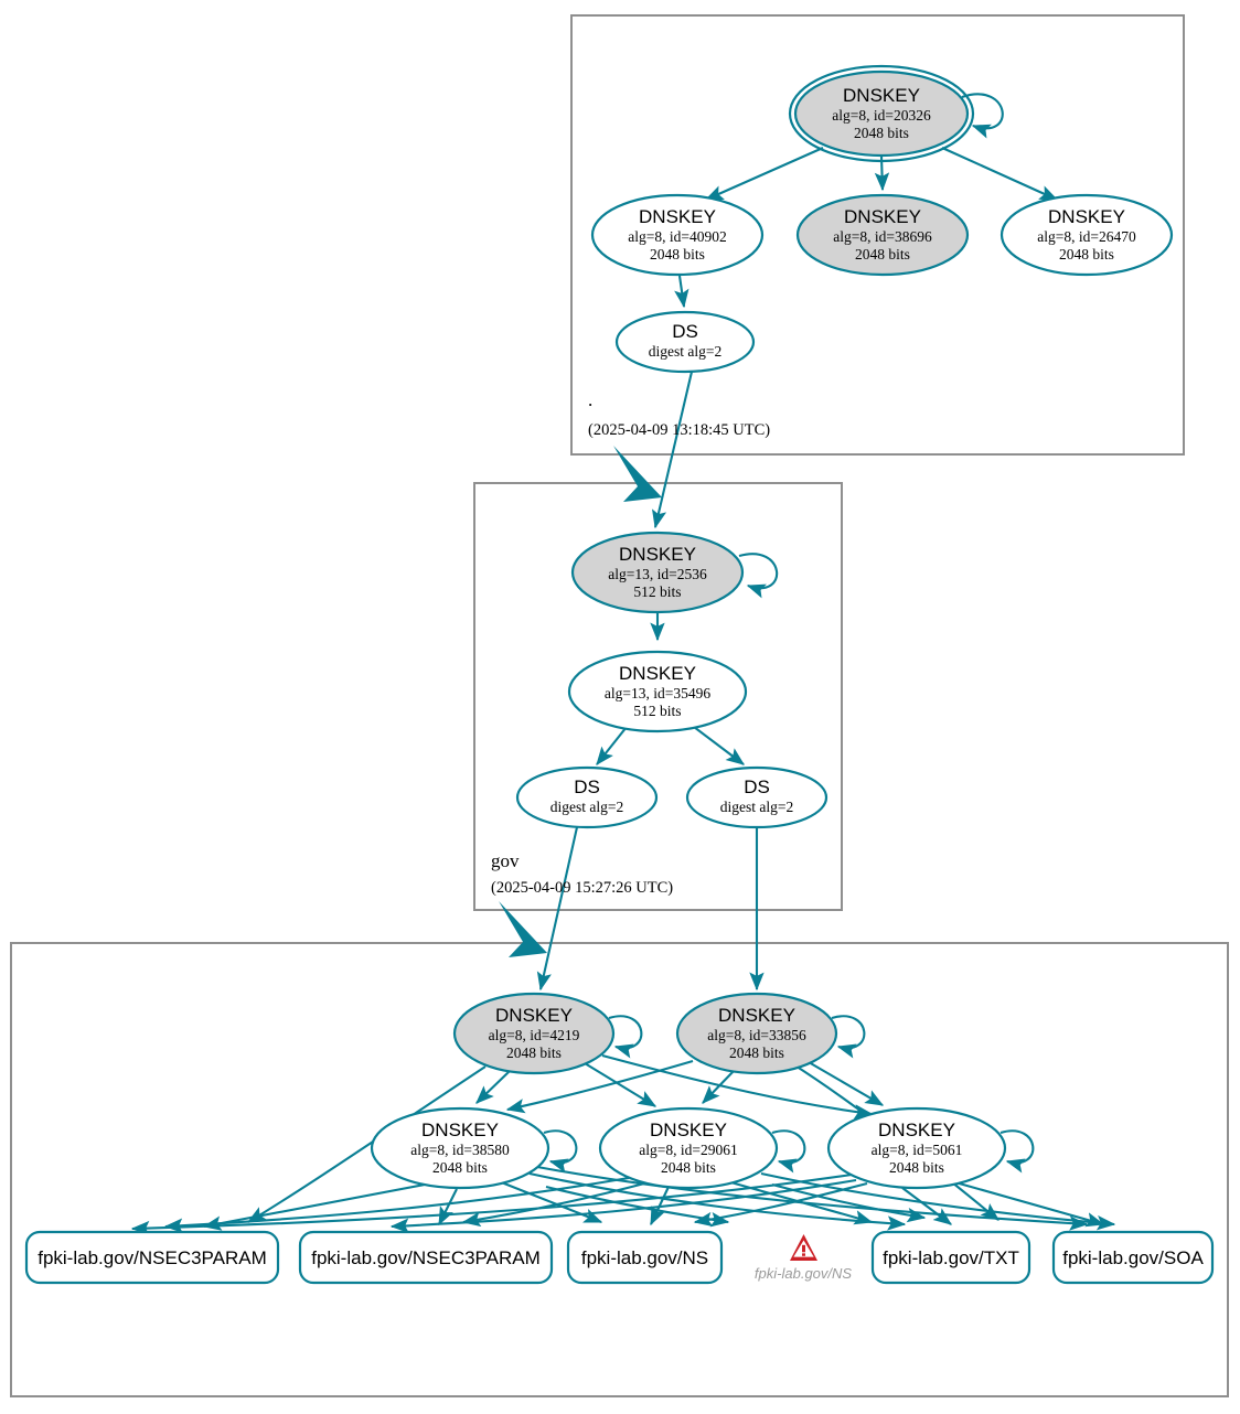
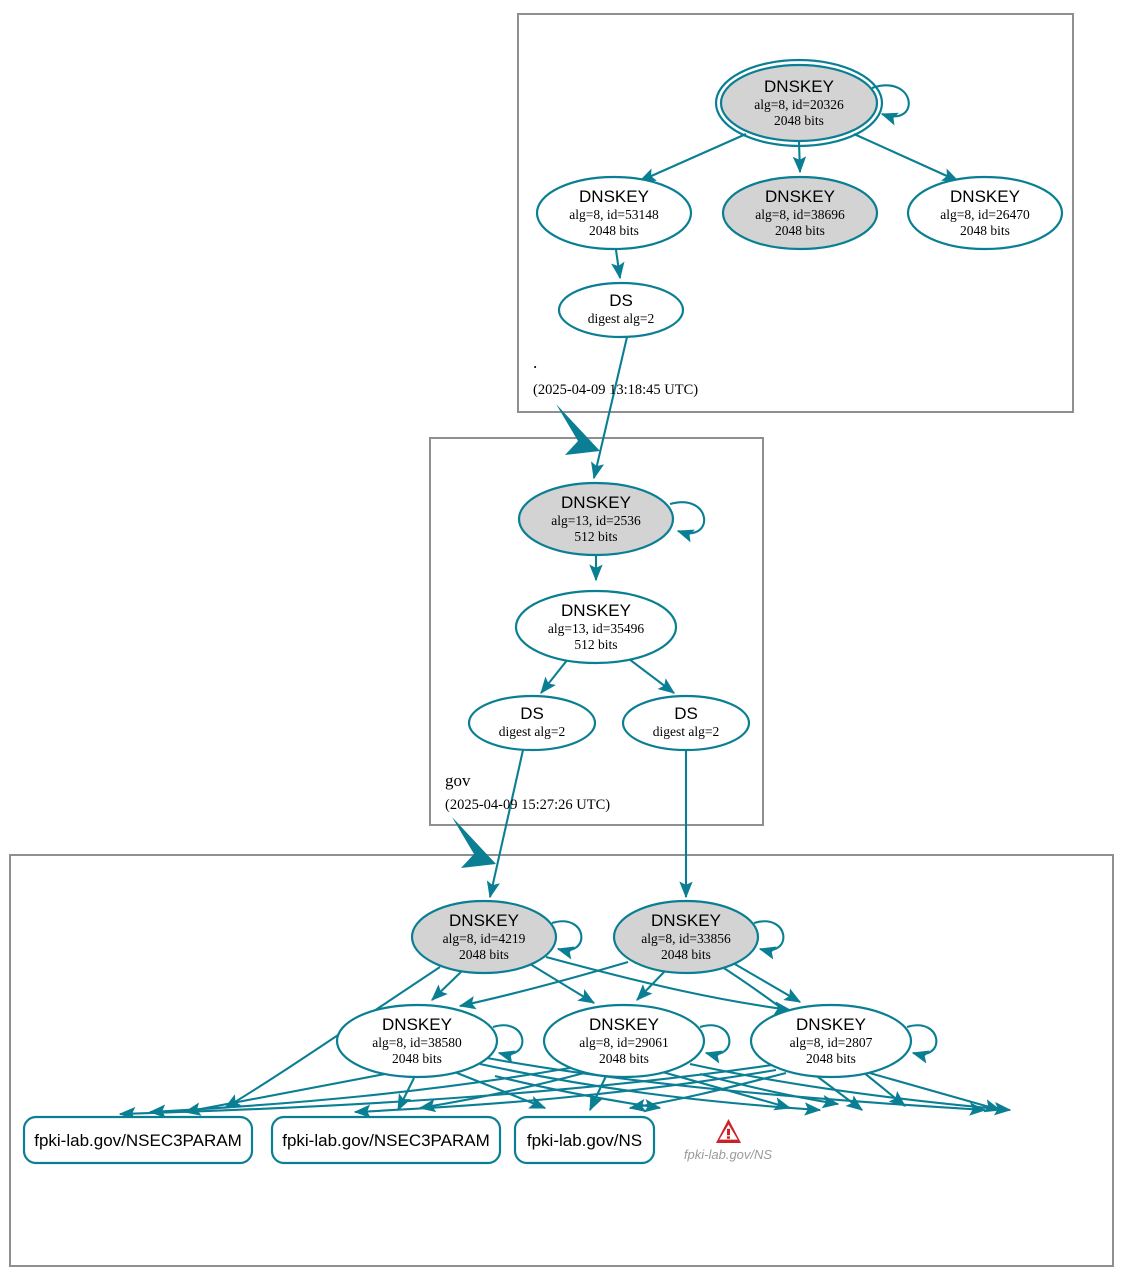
  DNSKEY
  alg=8, id=20326
  2048 bits
  DNSKEY
- alg=8, id=40902
+ alg=8, id=53148
  2048 bits
  DNSKEY
  alg=8, id=38696
  2048 bits
  DNSKEY
  alg=8, id=26470
  2048 bits
  DS
  digest alg=2
  DNSKEY
  alg=13, id=2536
  512 bits
  DNSKEY
  alg=13, id=35496
  512 bits
  DS
  digest alg=2
  DS
  digest alg=2
  DNSKEY
  alg=8, id=4219
  2048 bits
  DNSKEY
  alg=8, id=33856
  2048 bits
  DNSKEY
  alg=8, id=38580
  2048 bits
  DNSKEY
  alg=8, id=29061
  2048 bits
  DNSKEY
- alg=8, id=5061
+ alg=8, id=2807
  2048 bits
  fpki-lab.gov/NSEC3PARAM
  fpki-lab.gov/NSEC3PARAM
  fpki-lab.gov/NS
- fpki-lab.gov/TXT
- fpki-lab.gov/SOA
  fpki-lab.gov/NS
  .
  (2025-04-09 13:18:45 UTC)
  gov
  (2025-04-09 15:27:26 UTC)
